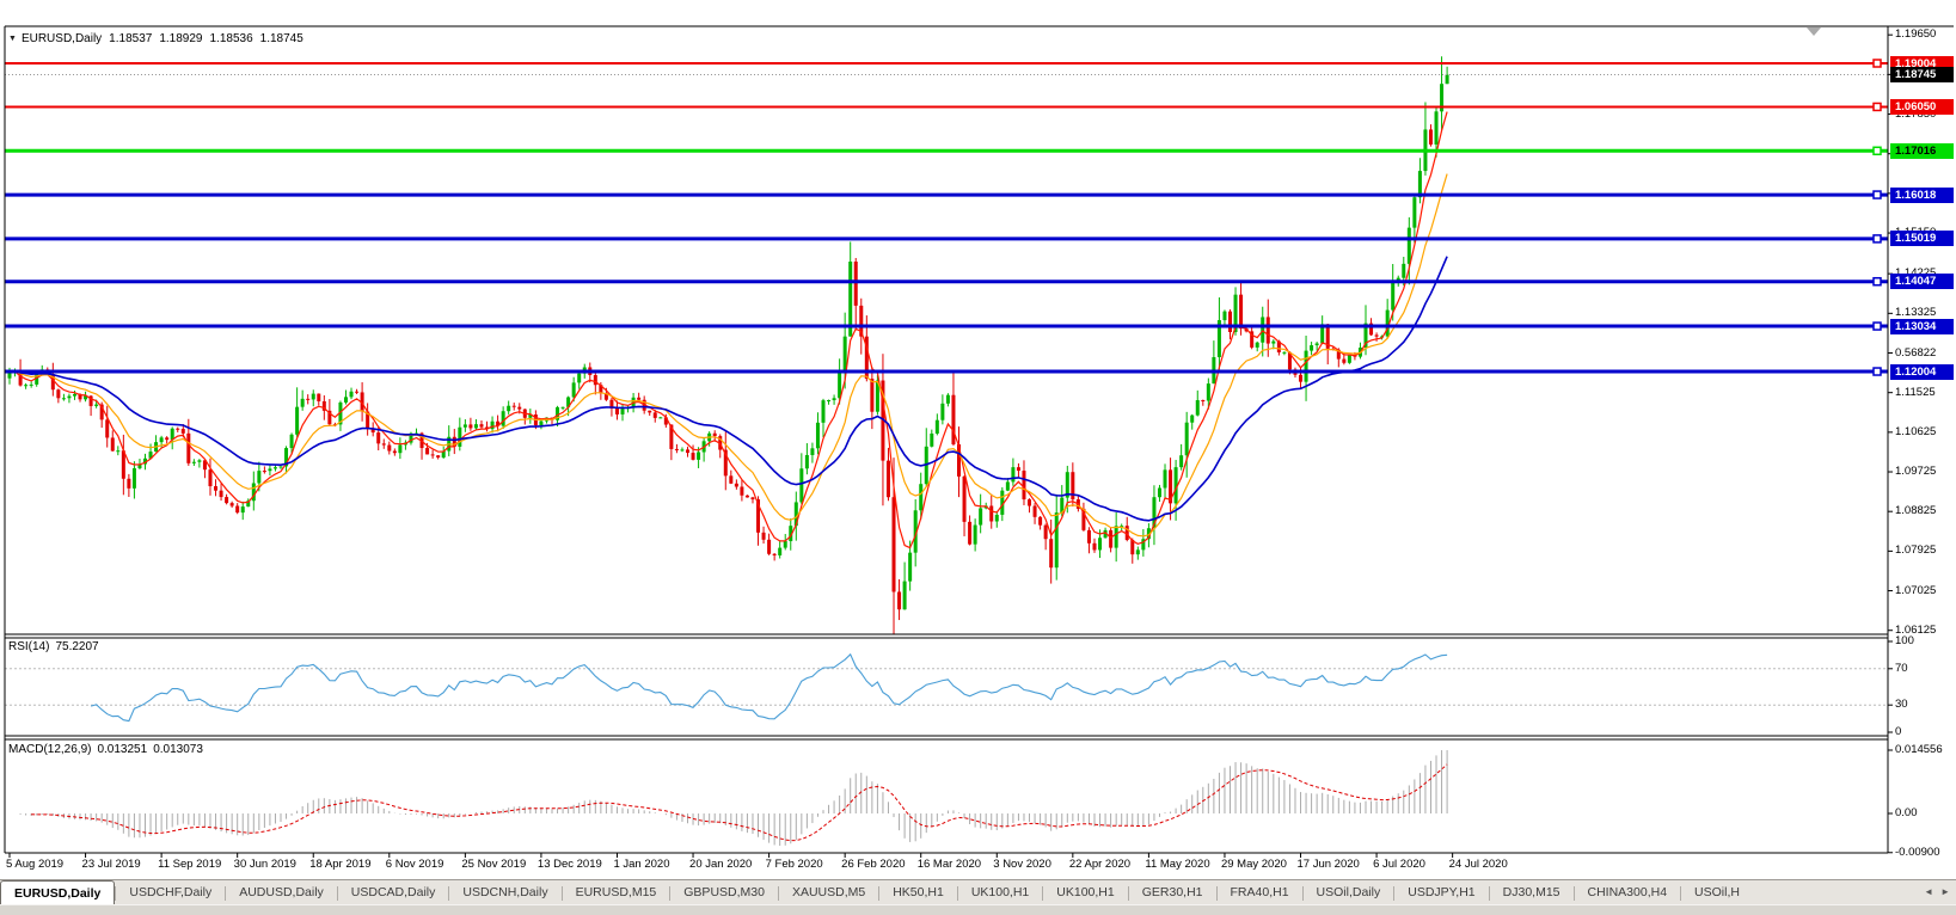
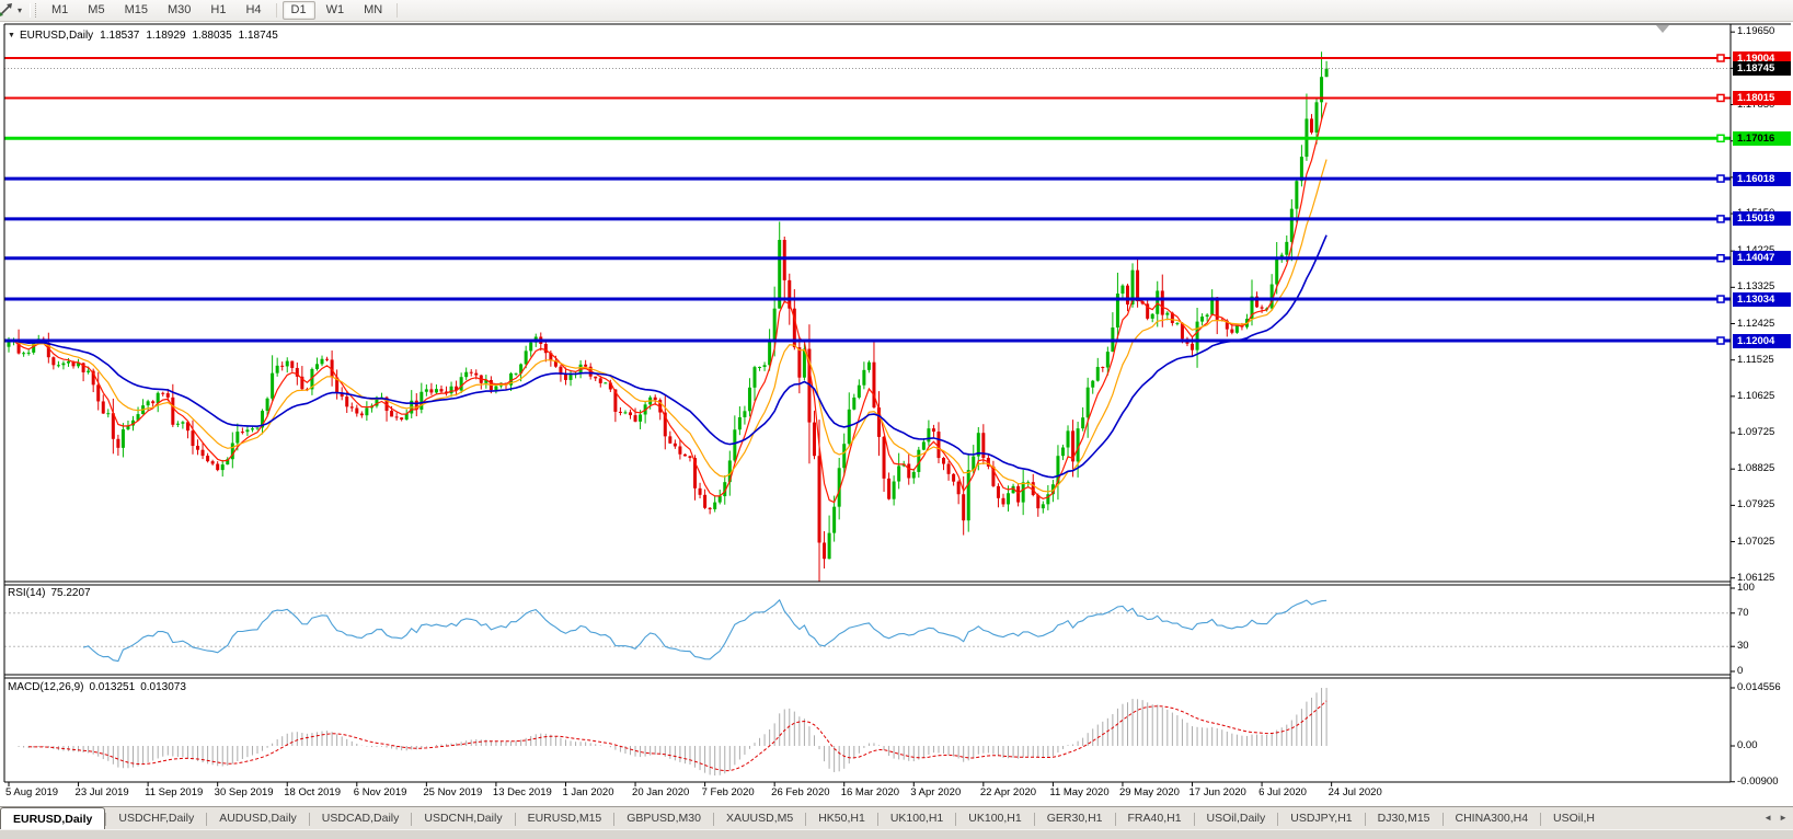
+ ▾
+ M1
+ M5
+ M15
+ M30
+ H1
+ H4
+ D1
+ W1
+ MN
- EURUSD,Daily 1.18537 1.18929 1.18536 1.18745
+ EURUSD,Daily 1.18537 1.18929 1.88035 1.18745
  RSI(14) 75.2207
  MACD(12,26,9) 0.013251 0.013073
  1.19650
  1.13325
- 0.56822
+ 1.12425
  1.11525
  1.10625
  1.09725
  1.08825
  1.07925
  1.07025
  1.06125
  100
  70
  30
  0
  0.014556
  0.00
  -0.00900
  1.19004
- 1.06050
+ 1.18015
  1.17016
  1.16018
  1.15019
  1.14047
  1.13034
  1.12004
  1.18745
  5 Aug 2019
  23 Jul 2019
  11 Sep 2019
- 30 Jun 2019
+ 30 Sep 2019
- 18 Apr 2019
+ 18 Oct 2019
  6 Nov 2019
  25 Nov 2019
  13 Dec 2019
  1 Jan 2020
  20 Jan 2020
  7 Feb 2020
  26 Feb 2020
  16 Mar 2020
- 3 Nov 2020
+ 3 Apr 2020
  22 Apr 2020
  11 May 2020
  29 May 2020
  17 Jun 2020
  6 Jul 2020
  24 Jul 2020
  EURUSD,Daily
  USDCHF,Daily
  AUDUSD,Daily
  USDCAD,Daily
  USDCNH,Daily
  EURUSD,M15
  GBPUSD,M30
  XAUUSD,M5
  HK50,H1
  UK100,H1
  UK100,H1
  GER30,H1
  FRA40,H1
  USOil,Daily
  USDJPY,H1
  DJ30,M15
  CHINA300,H4
  USOil,H
  ◄
  ►
